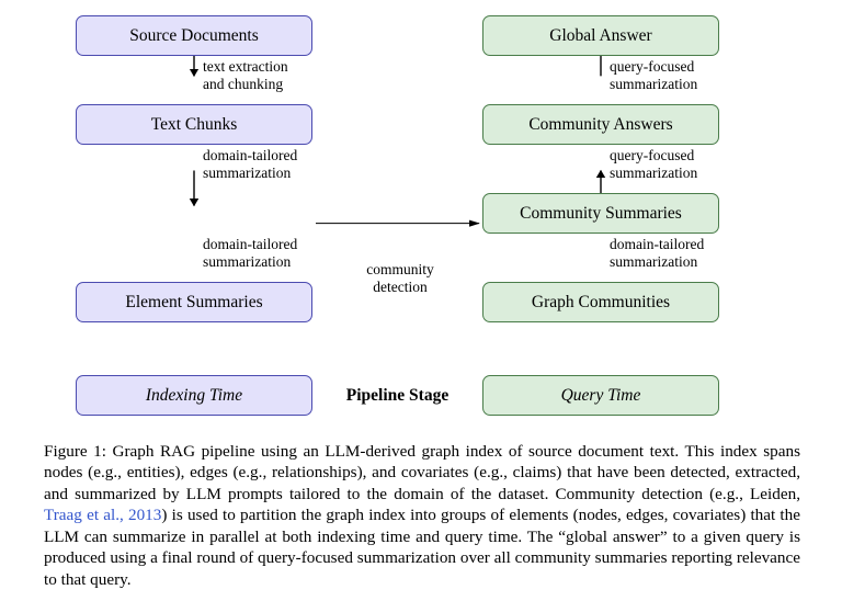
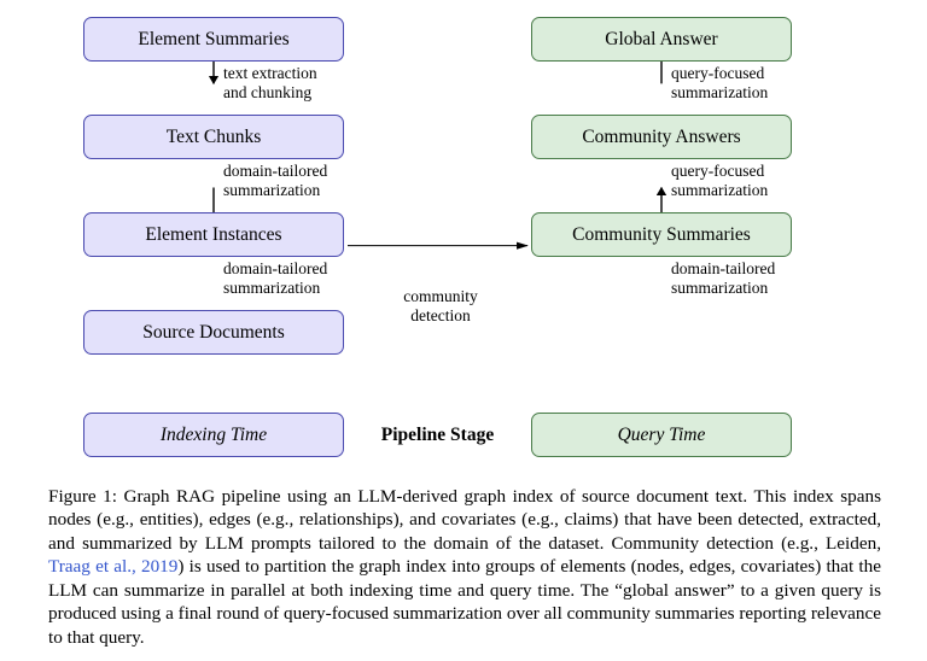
- Source Documents
+ Element Summaries
  Text Chunks
+ Element Instances
- Element Summaries
+ Source Documents
  Global Answer
  Community Answers
  Community Summaries
- Graph Communities
  text extraction
  and chunking
  domain-tailored
  summarization
  domain-tailored
  summarization
  community
  detection
  domain-tailored
  summarization
  query-focused
  summarization
  query-focused
  summarization
  Indexing Time
  Pipeline Stage
  Query Time
- Figure 1: Graph RAG pipeline using an LLM-derived graph index of source document text. This index spans nodes (e.g., entities), edges (e.g., relationships), and covariates (e.g., claims) that have been detected, extracted, and summarized by LLM prompts tailored to the domain of the dataset. Community detection (e.g., Leiden, Traag et al., 2013) is used to partition the graph index into groups of elements (nodes, edges, covariates) that the LLM can summarize in parallel at both indexing time and query time. The “global answer” to a given query is produced using a final round of query-focused summarization over all community summaries reporting relevance to that query.
+ Figure 1: Graph RAG pipeline using an LLM-derived graph index of source document text. This index spans nodes (e.g., entities), edges (e.g., relationships), and covariates (e.g., claims) that have been detected, extracted, and summarized by LLM prompts tailored to the domain of the dataset. Community detection (e.g., Leiden, Traag et al., 2019) is used to partition the graph index into groups of elements (nodes, edges, covariates) that the LLM can summarize in parallel at both indexing time and query time. The “global answer” to a given query is produced using a final round of query-focused summarization over all community summaries reporting relevance to that query.
